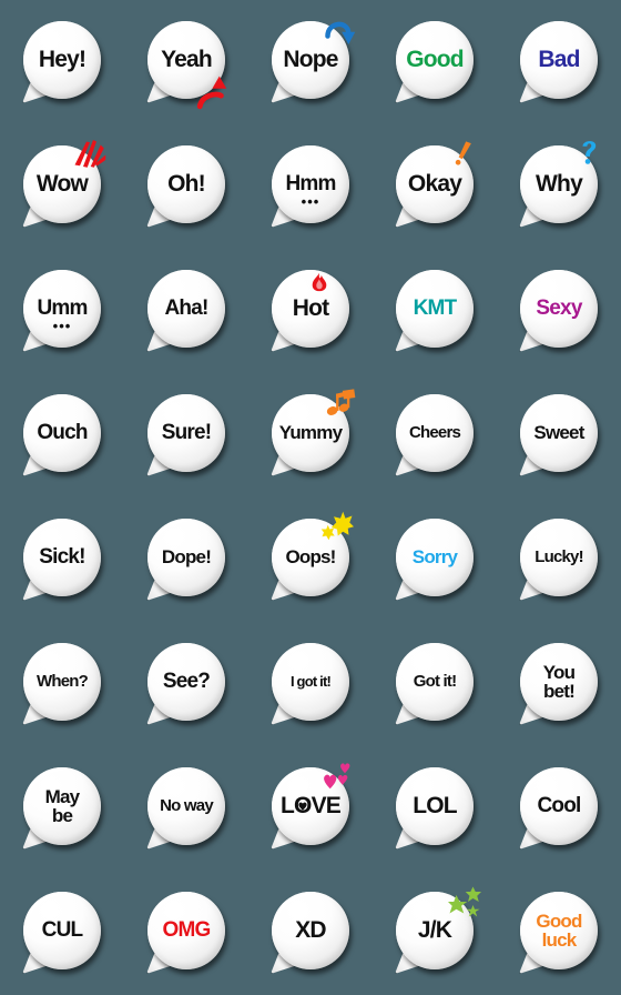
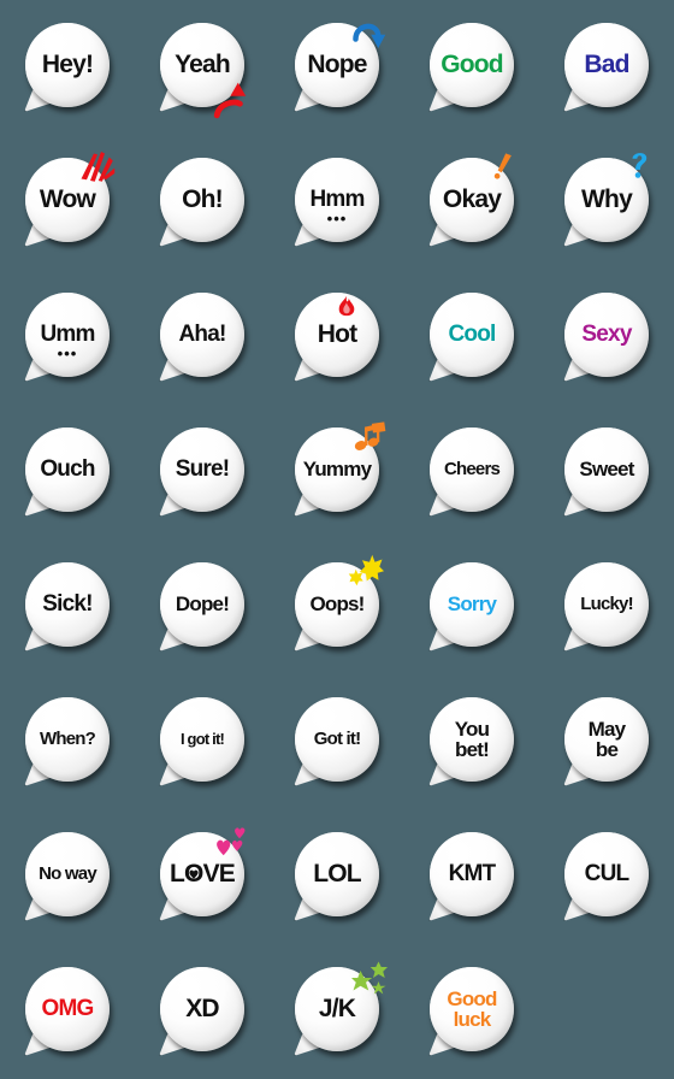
  Hey!
  Yeah
  Nope
  Good
  Bad
  Wow
  Oh!
  Hmm
  •••
  Okay
  Why
  Umm
  •••
  Aha!
  Hot
- KMT
+ Cool
  Sexy
  Ouch
  Sure!
  Yummy
  Cheers
  Sweet
  Sick!
  Dope!
  Oops!
  Sorry
  Lucky!
  When?
- See?
  I got it!
  Got it!
  You
  bet!
  May
  be
  No way
  LOVE
  LOL
- Cool
+ KMT
  CUL
  OMG
  XD
  J/K
  Good
  luck
